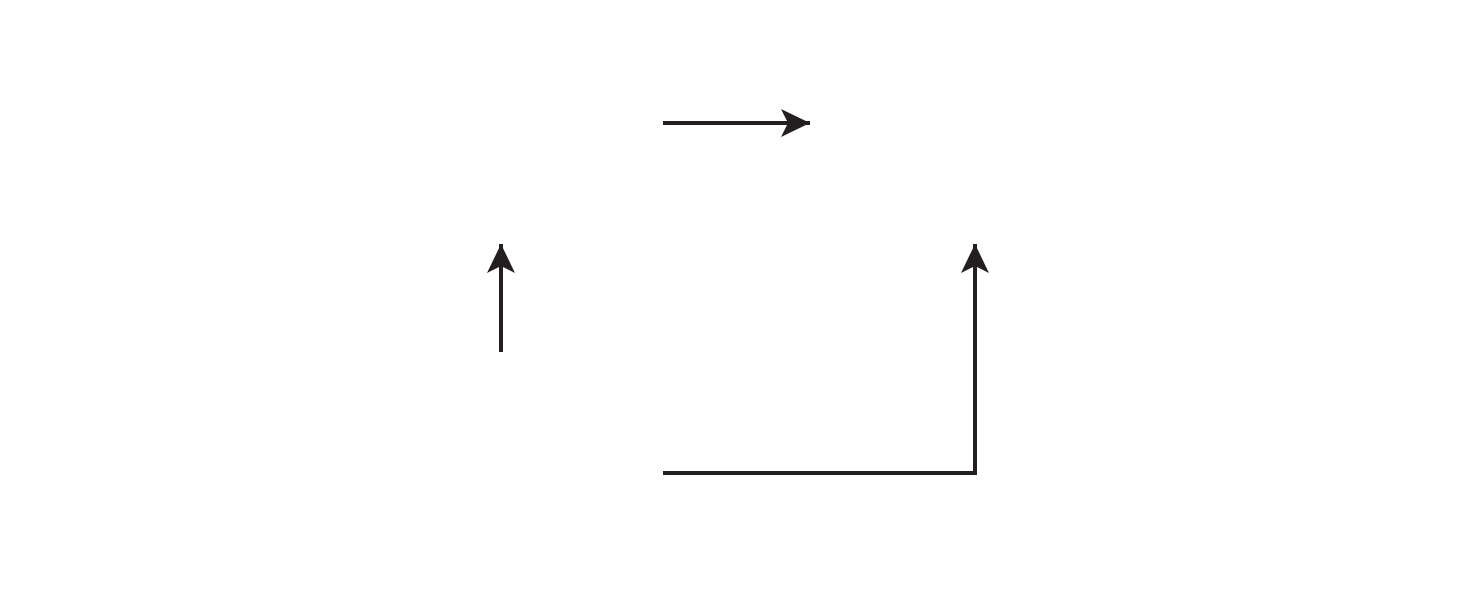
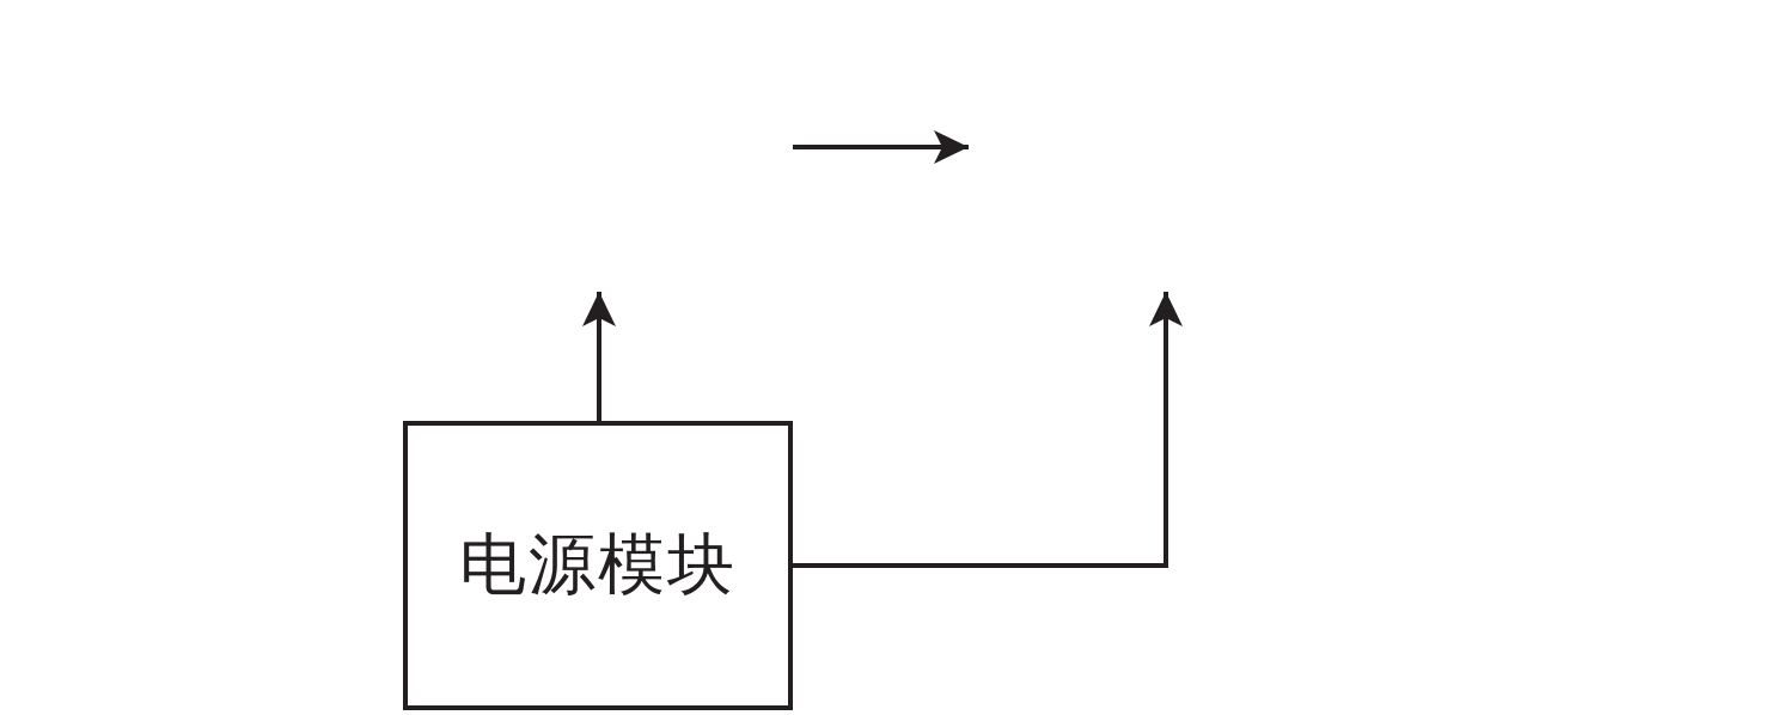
+ 电源模块
